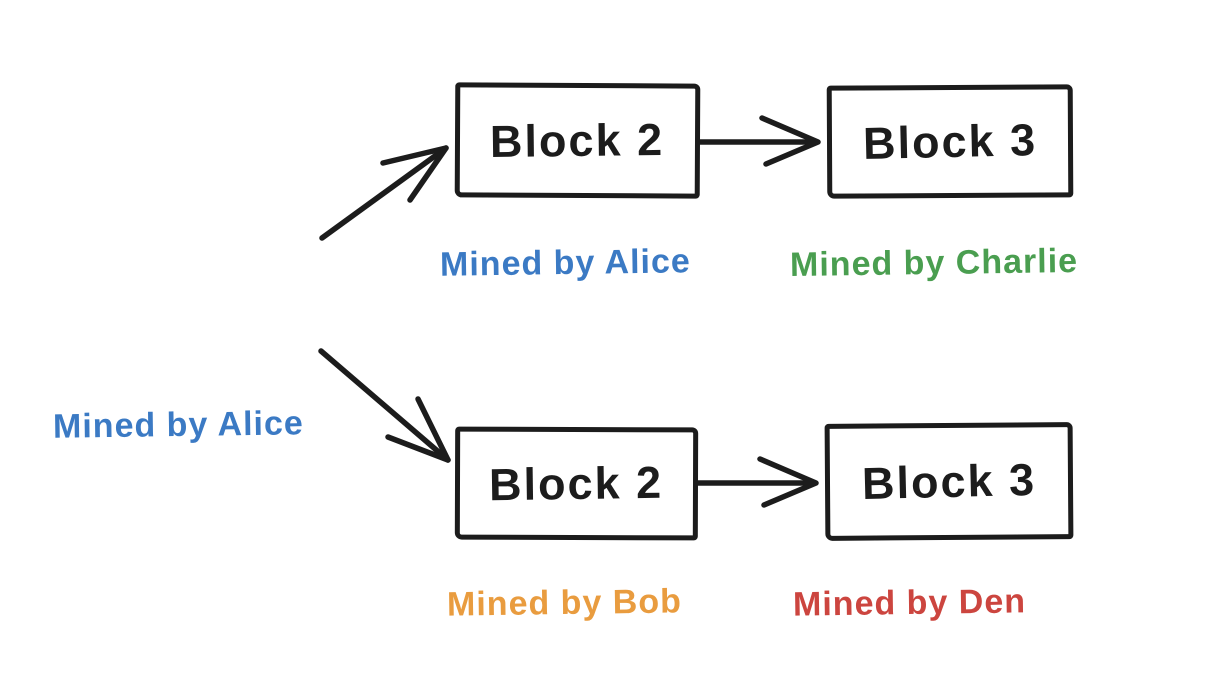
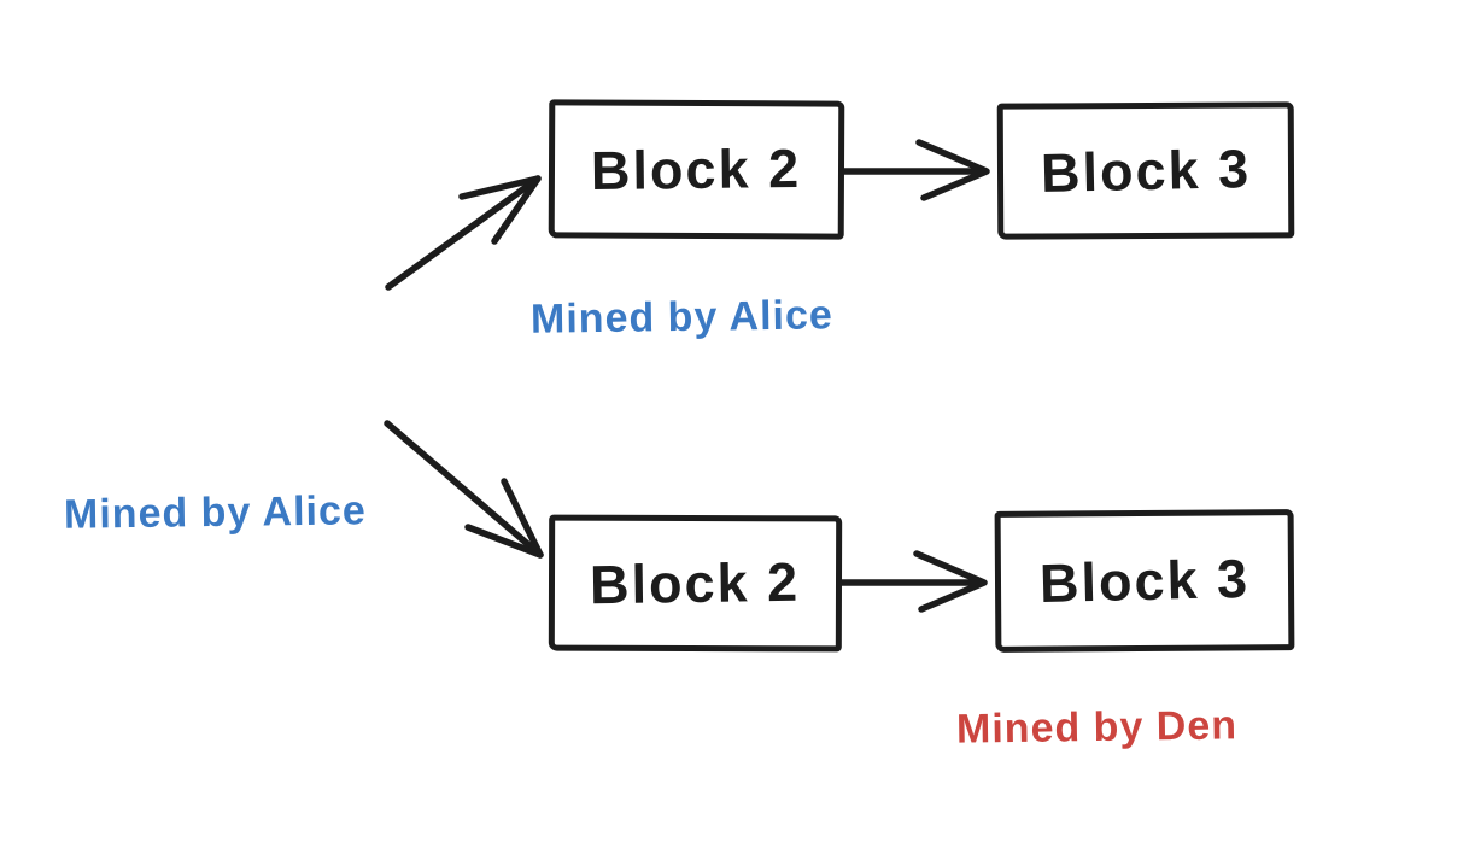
  Block 2
  Block 3
  Block 2
  Block 3
  Mined by Alice
  Mined by Alice
- Mined by Charlie
- Mined by Bob
  Mined by Den
